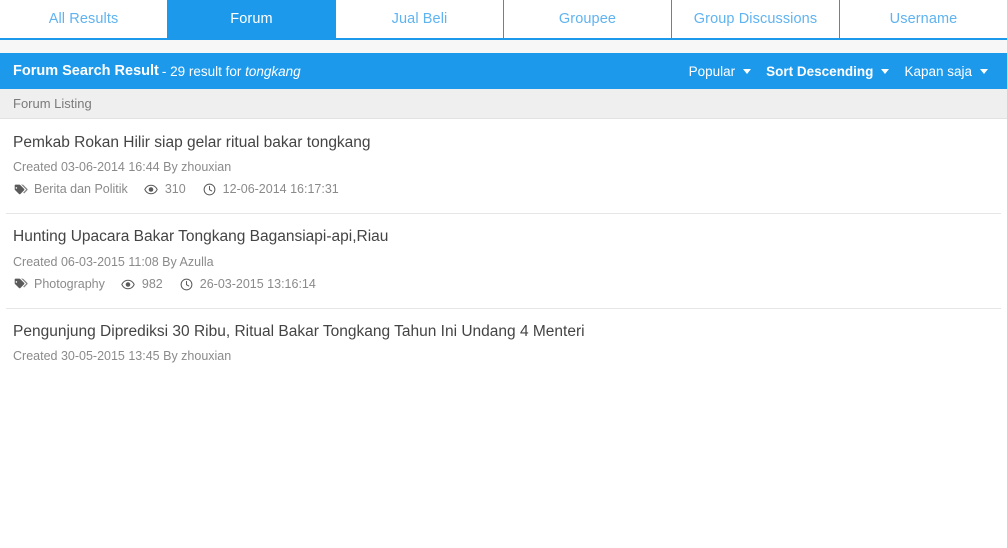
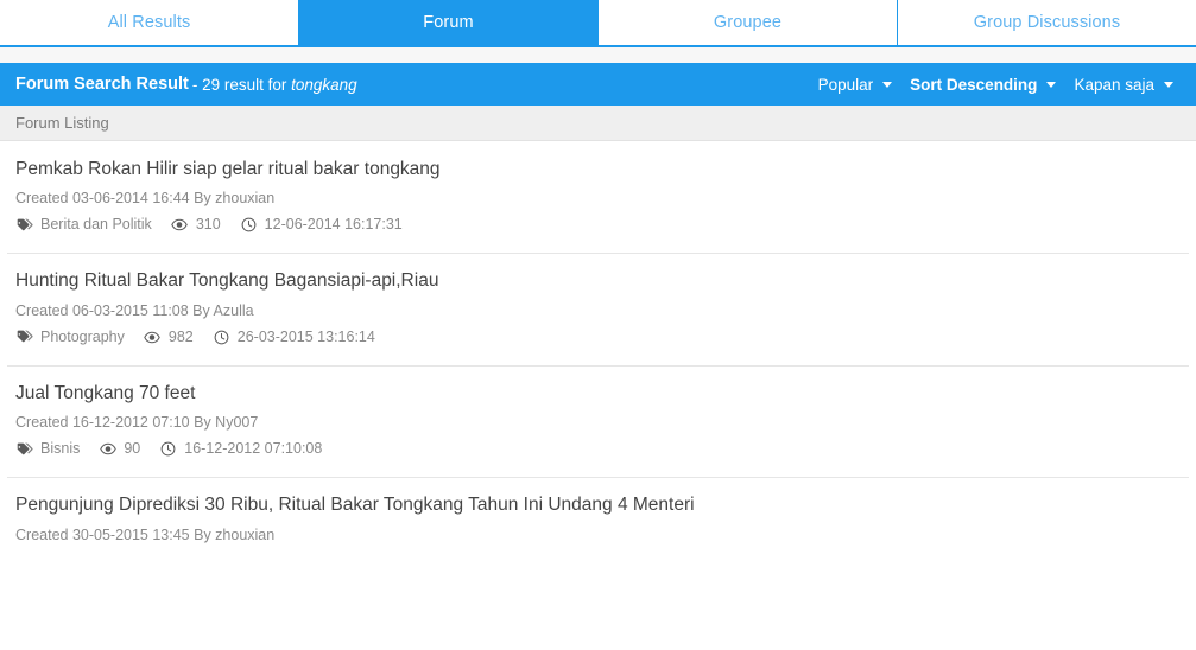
  All Results
  Forum
- Jual Beli
  Groupee
  Group Discussions
- Username
  Forum Search Result
  - 29 result for tongkang
  Popular
  Sort Descending
  Kapan saja
  Forum Listing
  Pemkab Rokan Hilir siap gelar ritual bakar tongkang
  Created 03-06-2014 16:44 By zhouxian
  Berita dan Politik
  310
  12-06-2014 16:17:31
- Hunting Upacara Bakar Tongkang Bagansiapi-api,Riau
+ Hunting Ritual Bakar Tongkang Bagansiapi-api,Riau
  Created 06-03-2015 11:08 By Azulla
  Photography
  982
  26-03-2015 13:16:14
+ Jual Tongkang 70 feet
+ Created 16-12-2012 07:10 By Ny007
+ Bisnis
+ 90
+ 16-12-2012 07:10:08
  Pengunjung Diprediksi 30 Ribu, Ritual Bakar Tongkang Tahun Ini Undang 4 Menteri
  Created 30-05-2015 13:45 By zhouxian
